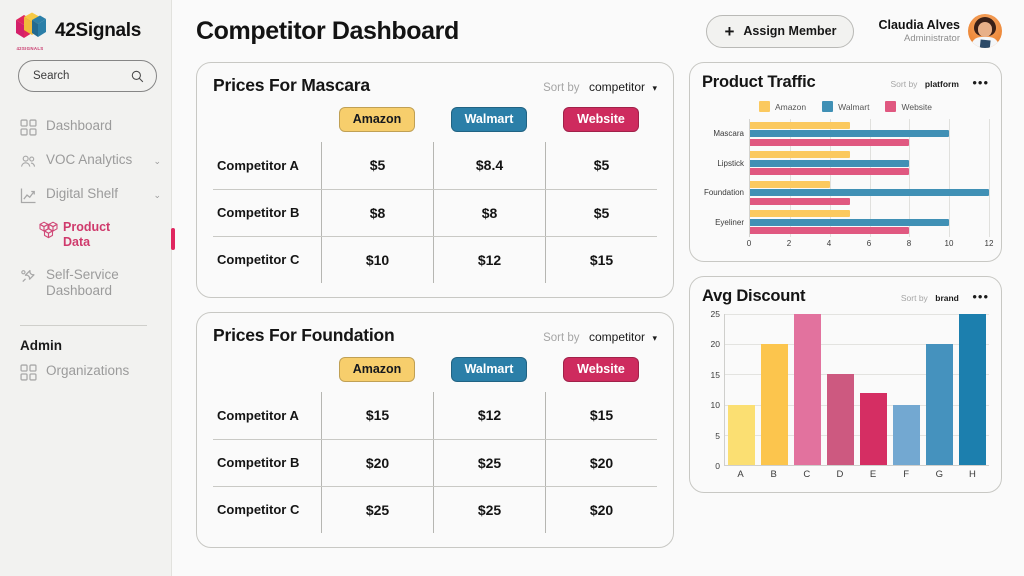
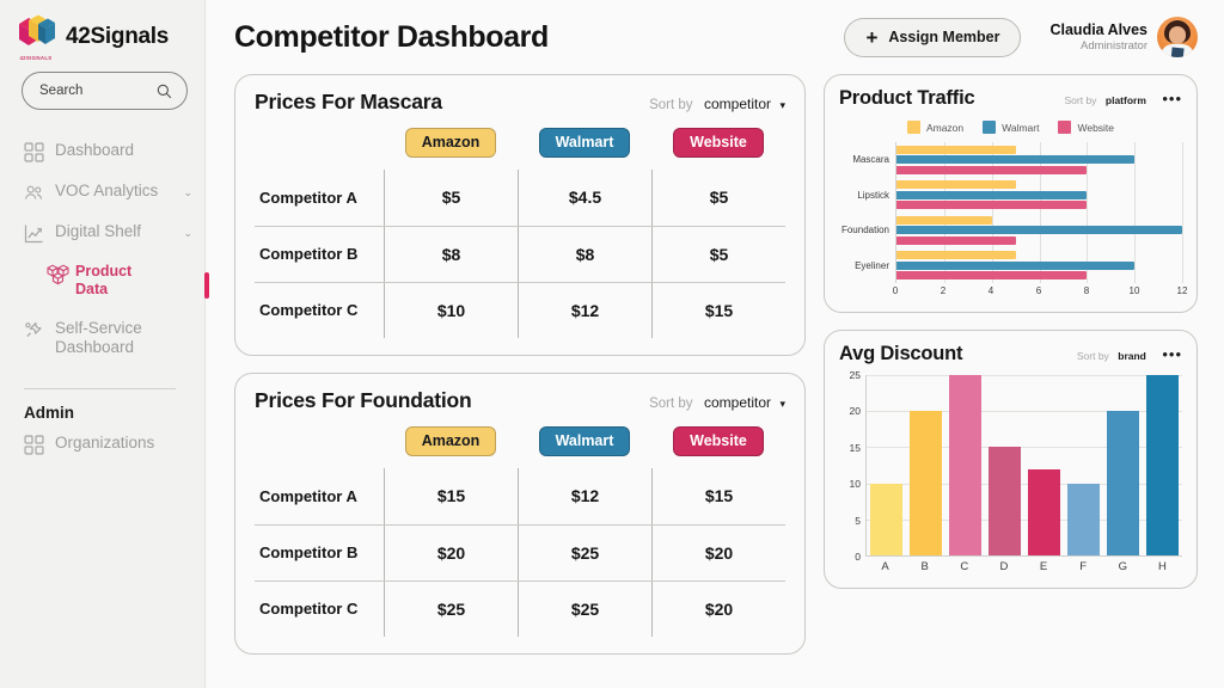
  42Signals
  Search
  Dashboard
  VOC Analytics
  ⌄
  Digital Shelf
  ⌄
  Product Data
  Self-Service Dashboard
  Admin
  Organizations
  Competitor Dashboard
  +
  Assign Member
  Claudia Alves
  Administrator
  Prices For Mascara
  Sort by competitor ▾
  Amazon
  Walmart
  Website
  Competitor A
  $5
- $8.4
+ $4.5
  $5
  Competitor B
  $8
  $8
  $5
  Competitor C
  $10
  $12
  $15
  Prices For Foundation
  Sort by competitor ▾
  Amazon
  Walmart
  Website
  Competitor A
  $15
  $12
  $15
  Competitor B
  $20
  $25
  $20
  Competitor C
  $25
  $25
  $20
  Product Traffic
  Sort by platform •••
  Amazon
  Walmart
  Website
  Mascara
  Lipstick
  Foundation
  Eyeliner
  0
  2
  4
  6
  8
  10
  12
  Avg Discount
  Sort by brand •••
  0
  5
  10
  15
  20
  25
  A
  B
  C
  D
  E
  F
  G
  H
